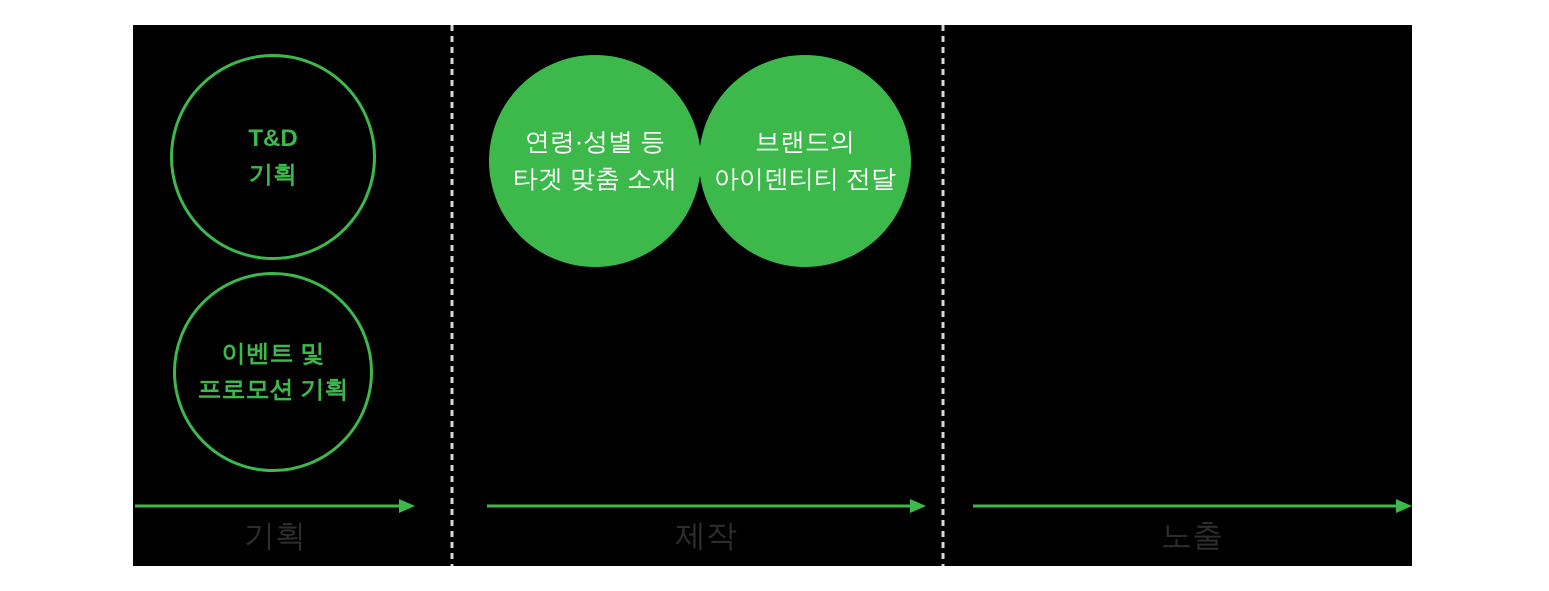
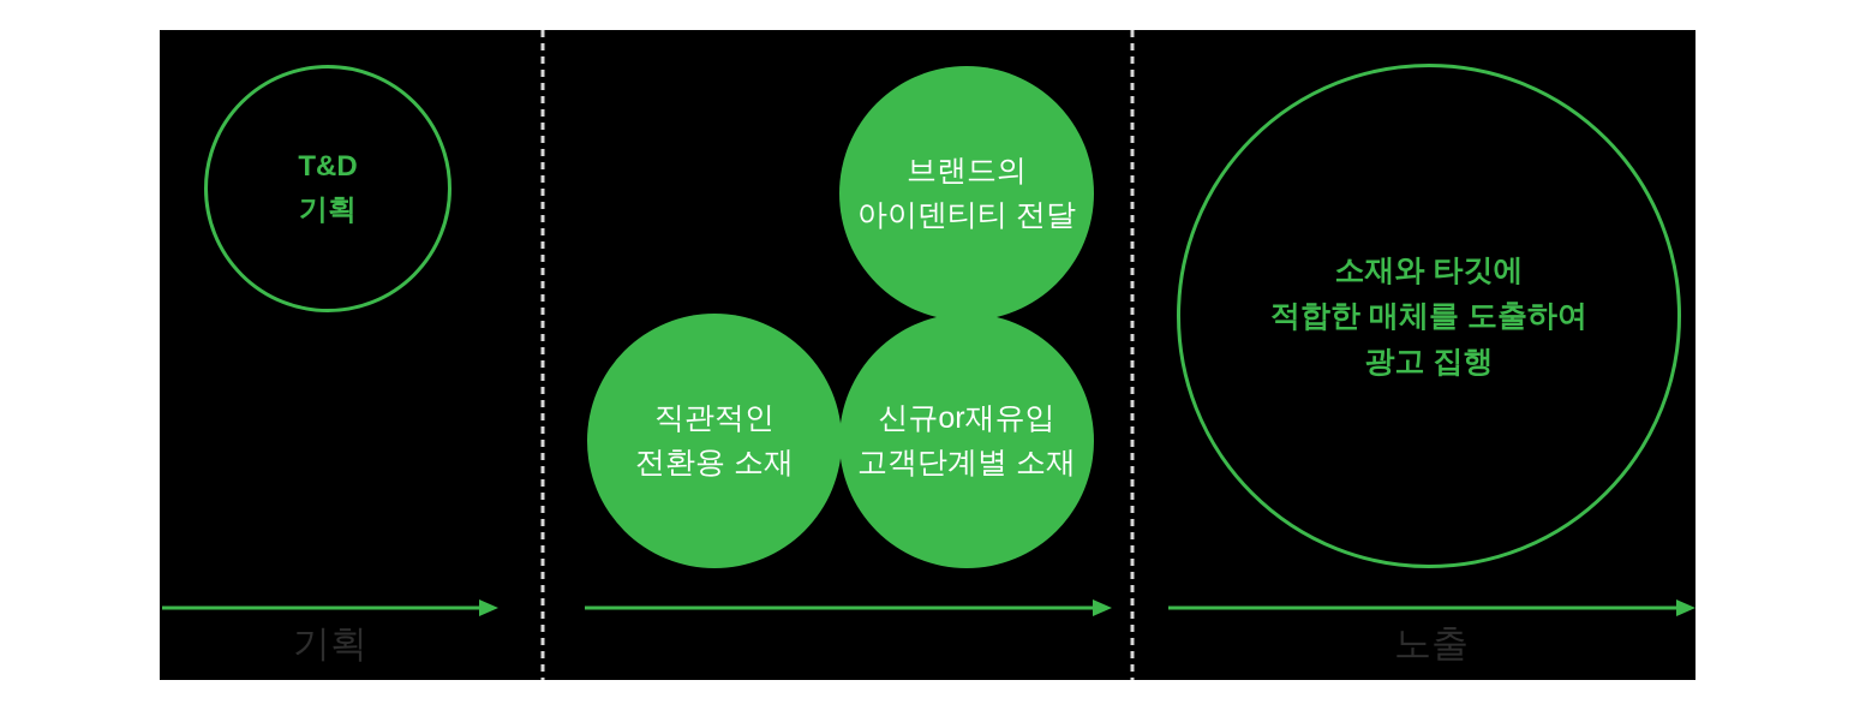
  T&D
  기획
- 이벤트 및
- 프로모션 기획
- 연령·성별 등
- 타겟 맞춤 소재
  브랜드의
  아이덴티티 전달
+ 직관적인
+ 전환용 소재
+ 신규or재유입
+ 고객단계별 소재
+ 소재와 타깃에
+ 적합한 매체를 도출하여
+ 광고 집행
  기획
- 제작
  노출
